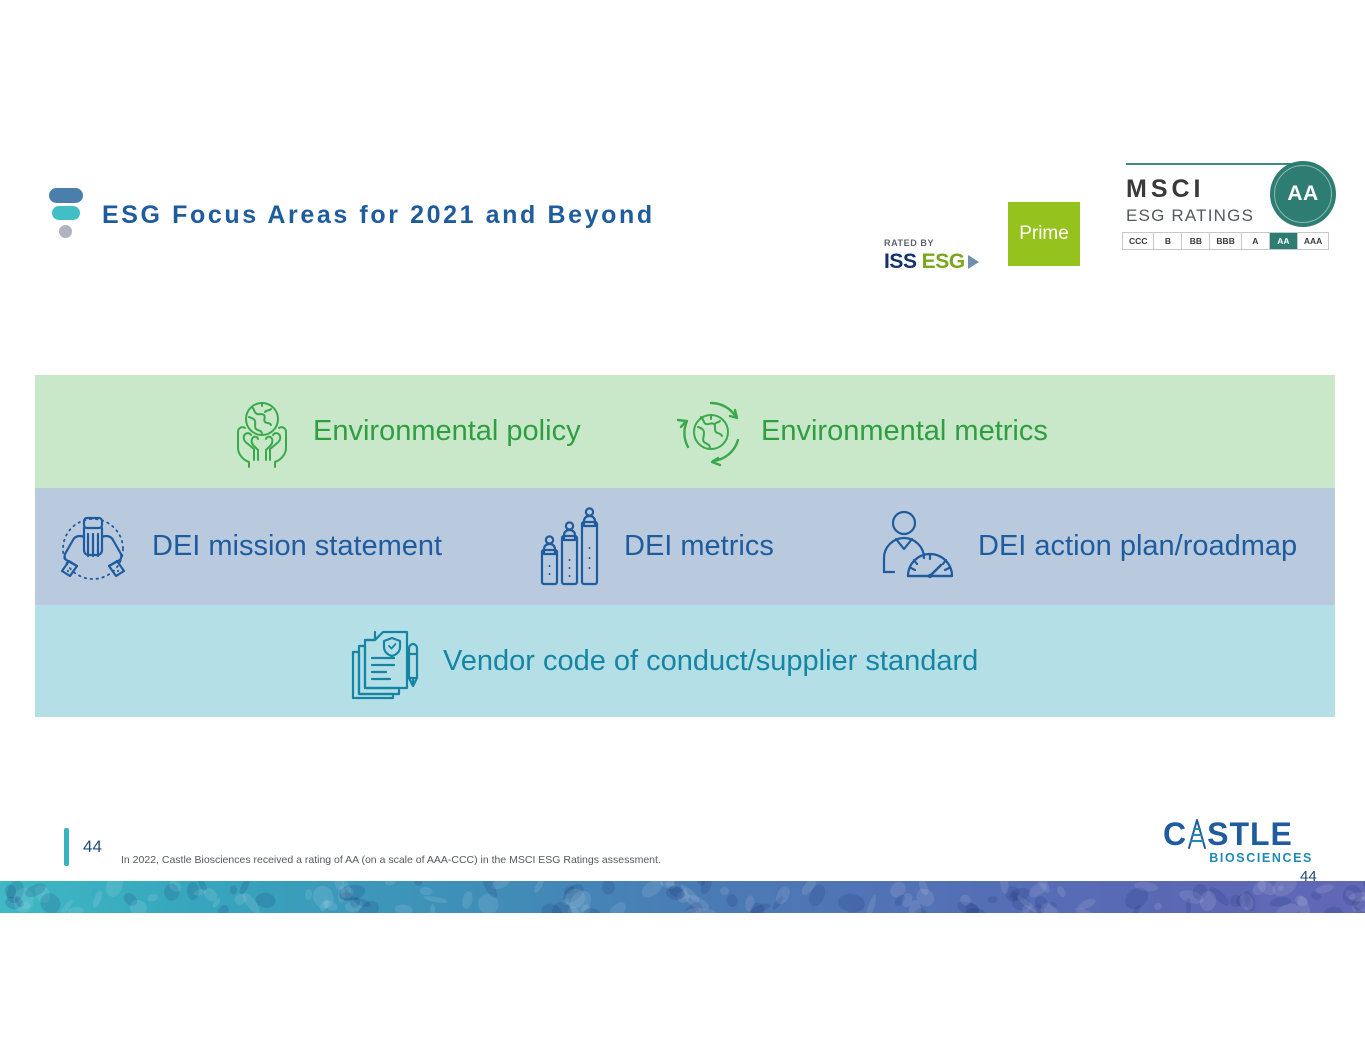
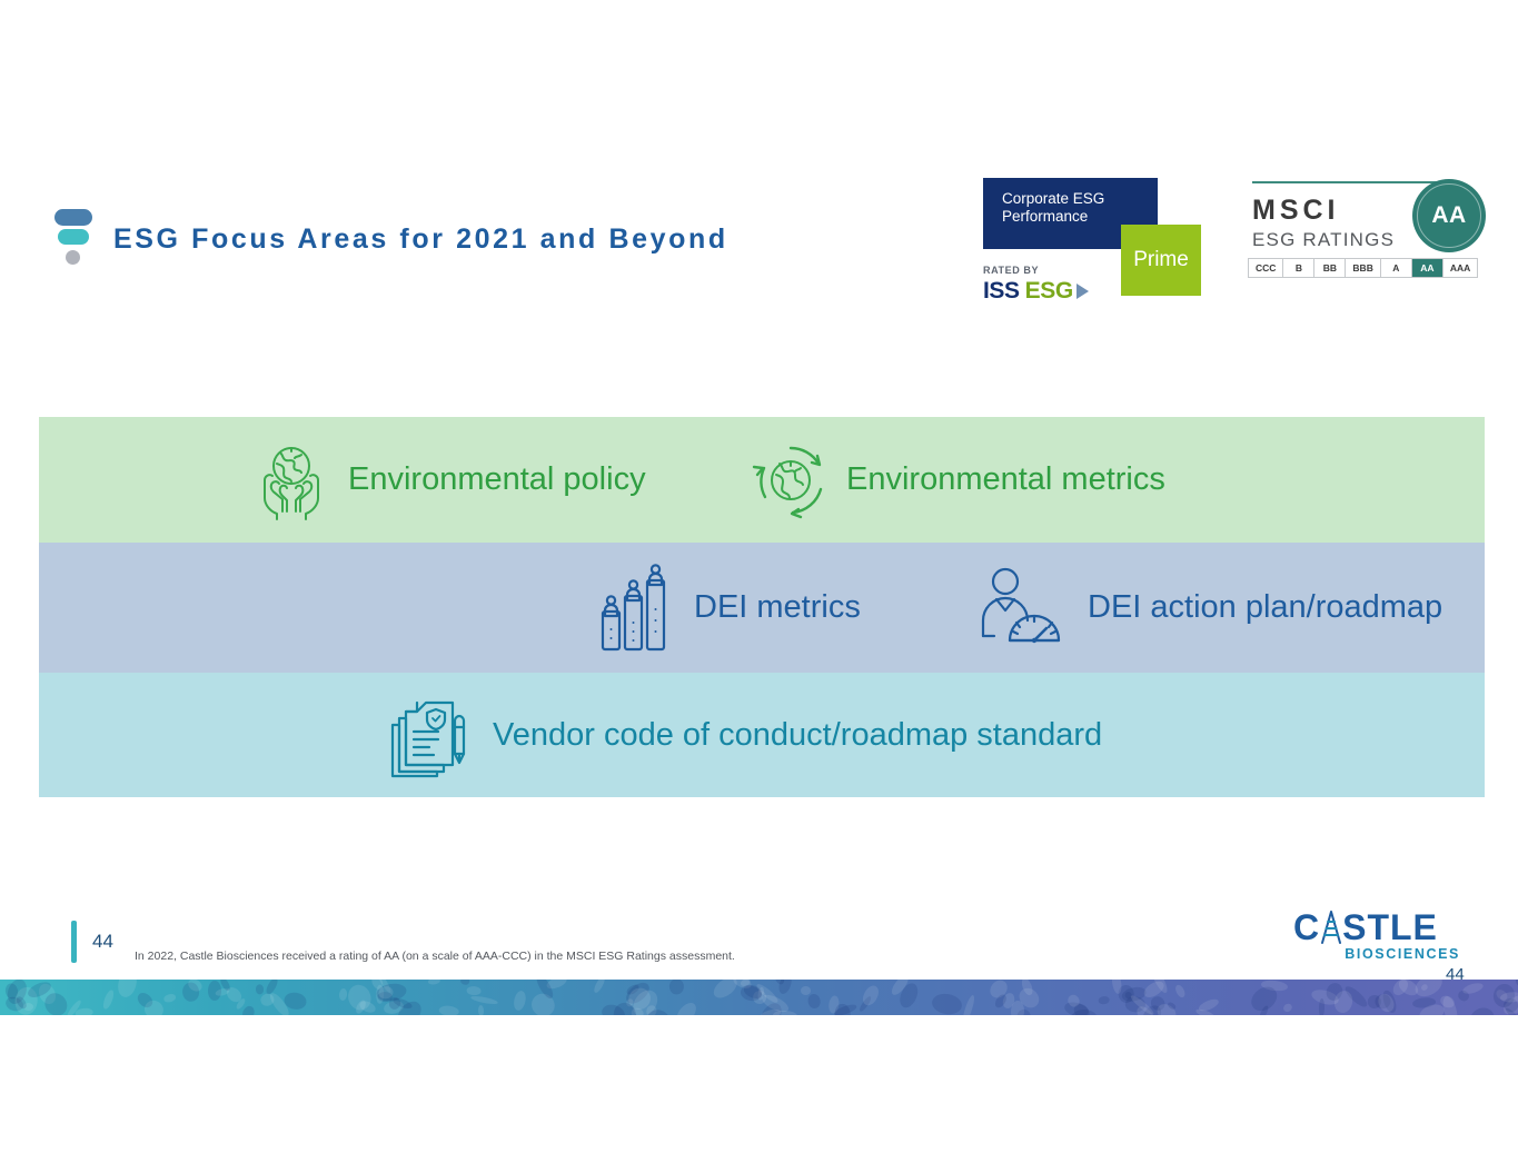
  ESG Focus Areas for 2021 and Beyond
+ Corporate ESG
+ Performance
  Prime
  RATED BY
  ISS
  ESG
  MSCI
  ESG RATINGS
  AA
  CCC
  B
  BB
  BBB
  A
  AA
  AAA
  Environmental policy
  Environmental metrics
- DEI mission statement
  DEI metrics
  DEI action plan/roadmap
- Vendor code of conduct/supplier standard
+ Vendor code of conduct/roadmap standard
  44
  In 2022, Castle Biosciences received a rating of AA (on a scale of AAA-CCC) in the MSCI ESG Ratings assessment.
  C
  STLE
  BIOSCIENCES
  44
